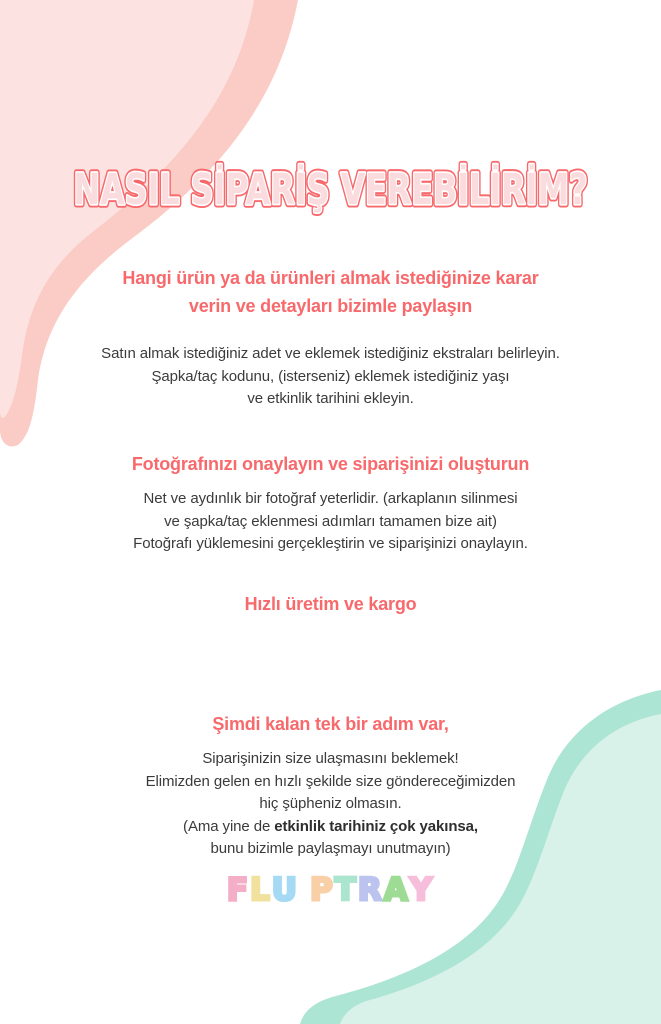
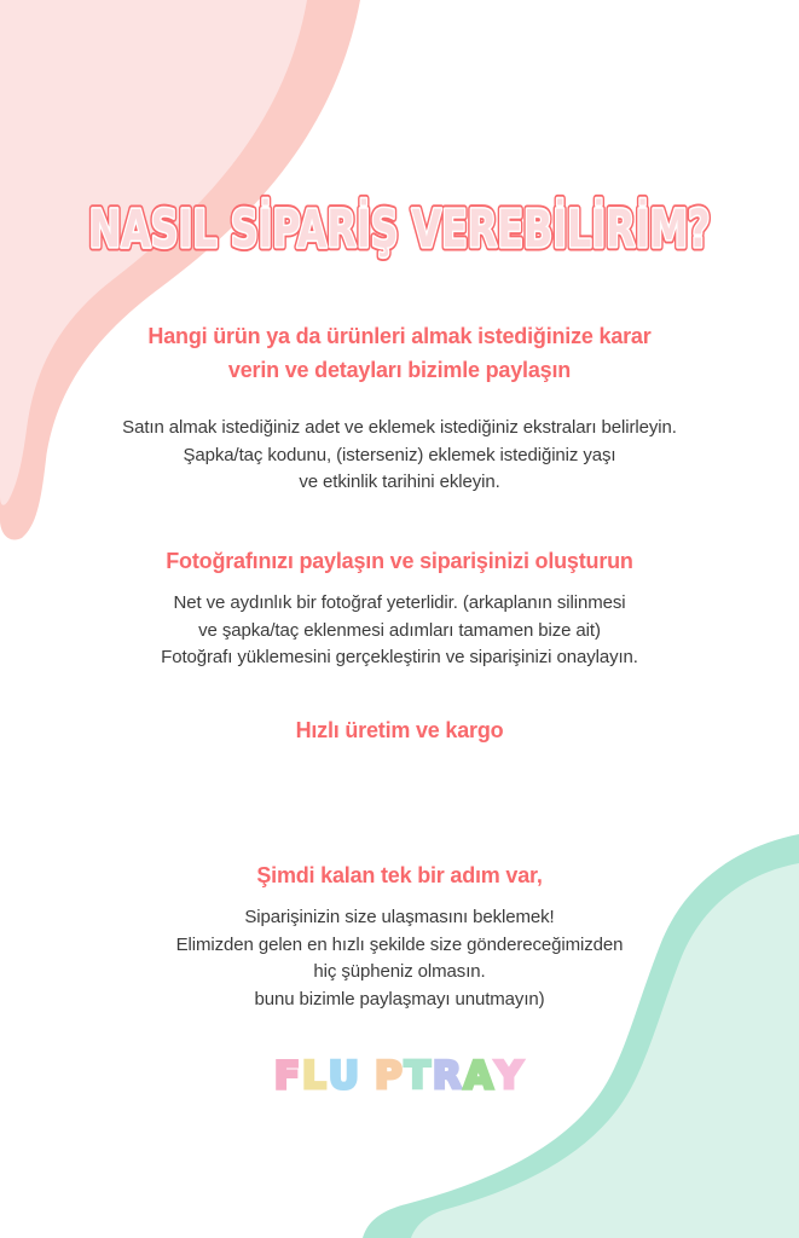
  NASIL SİPARİŞ VEREBİLİRİM?
  Hangi ürün ya da ürünleri almak istediğinize karar
  verin ve detayları bizimle paylaşın
  Satın almak istediğiniz adet ve eklemek istediğiniz ekstraları belirleyin.
  Şapka/taç kodunu, (isterseniz) eklemek istediğiniz yaşı
  ve etkinlik tarihini ekleyin.
- Fotoğrafınızı onaylayın ve siparişinizi oluşturun
+ Fotoğrafınızı paylaşın ve siparişinizi oluşturun
  Net ve aydınlık bir fotoğraf yeterlidir. (arkaplanın silinmesi
  ve şapka/taç eklenmesi adımları tamamen bize ait)
  Fotoğrafı yüklemesini gerçekleştirin ve siparişinizi onaylayın.
  Hızlı üretim ve kargo
  Şimdi kalan tek bir adım var,
  Siparişinizin size ulaşmasını beklemek!
  Elimizden gelen en hızlı şekilde size göndereceğimizden
  hiç şüpheniz olmasın.
- (Ama yine de etkinlik tarihiniz çok yakınsa,
  bunu bizimle paylaşmayı unutmayın)
  F
  L
  U
  P
  T
  R
  A
  Y
